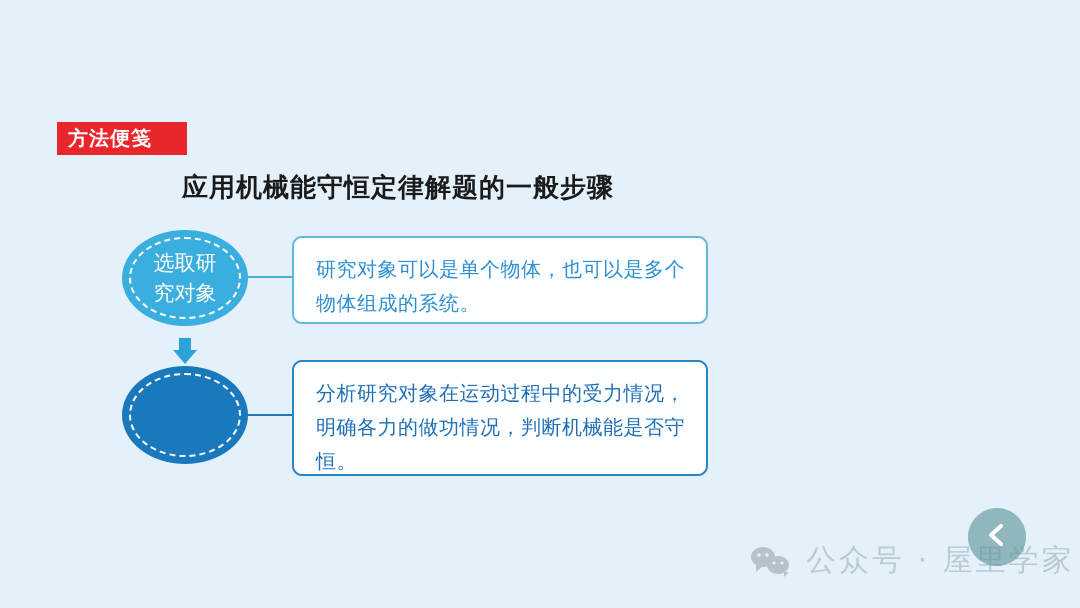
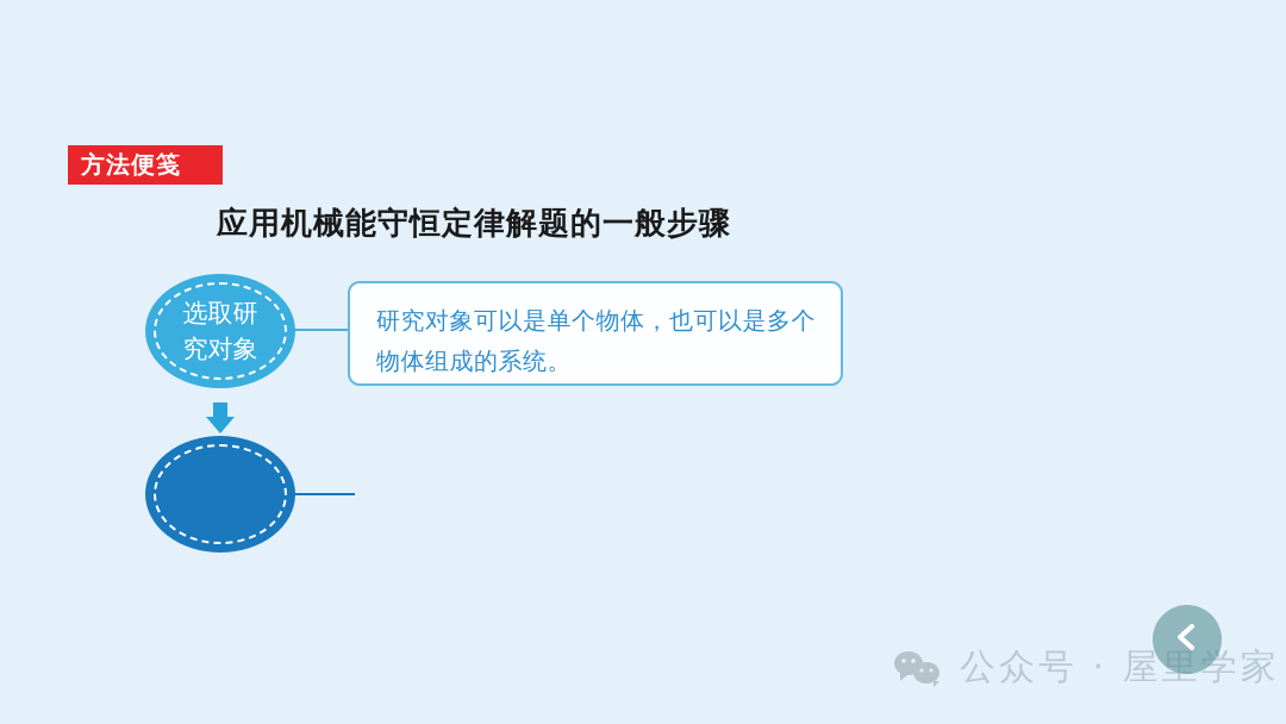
  方法便笺
  应用机械能守恒定律解题的一般步骤
  选取研
  究对象
  研究对象可以是单个物体，也可以是多个物体组成的系统。
- 分析研究对象在运动过程中的受力情况，明确各力的做功情况，判断机械能是否守恒。
  公众号 · 屋里学家
